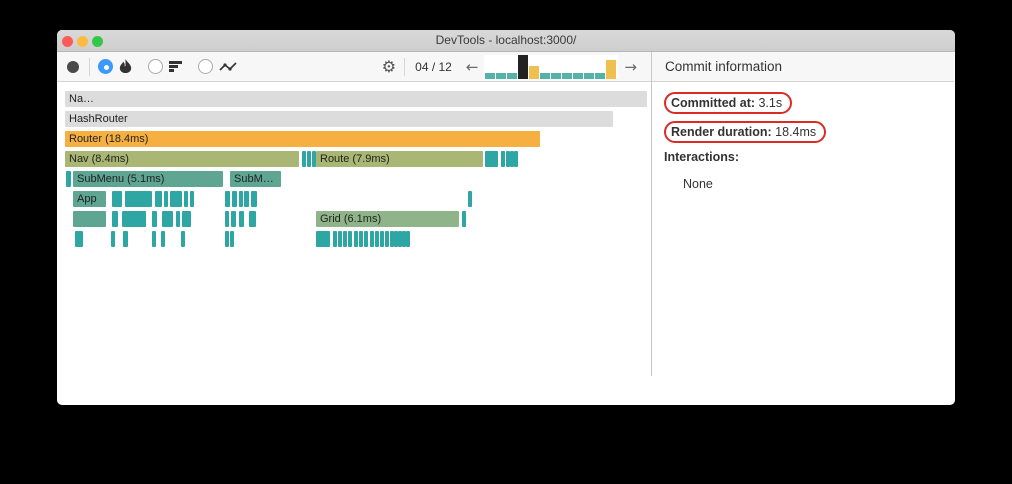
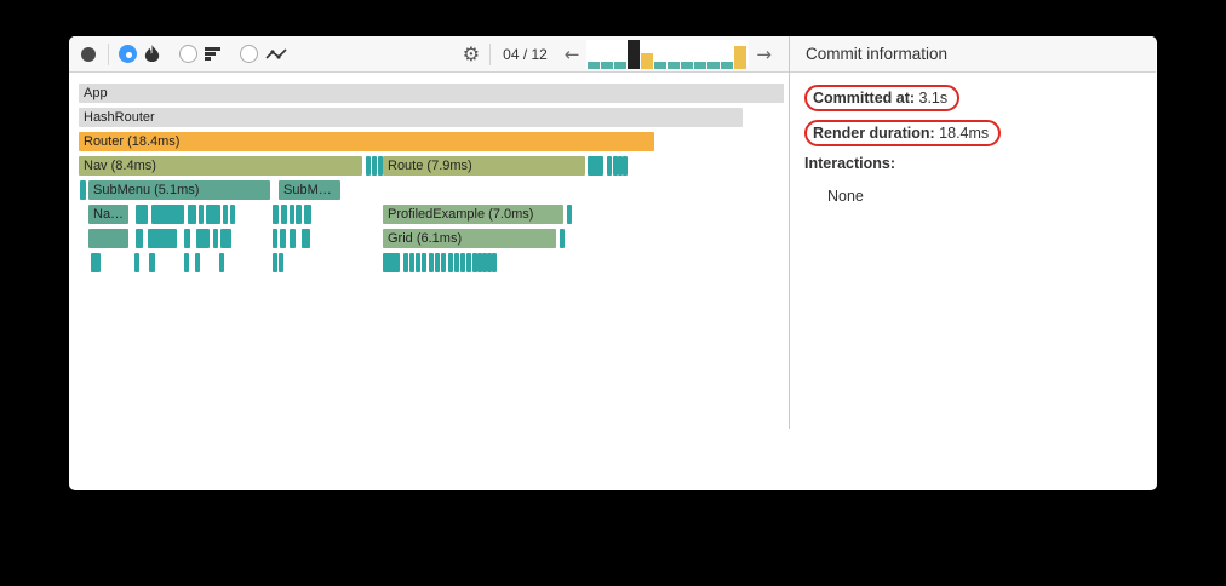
- DevTools - localhost:3000/
  ⚙
  04 / 12
  ←
  →
- Na…
+ App
  HashRouter
  Router (18.4ms)
  Nav (8.4ms)
  Route (7.9ms)
  SubMenu (5.1ms)
  SubM…
- App
+ Na…
+ ProfiledExample (7.0ms)
  Grid (6.1ms)
  Commit information
  Committed at: 3.1s
  Render duration: 18.4ms
  Interactions:
  None
